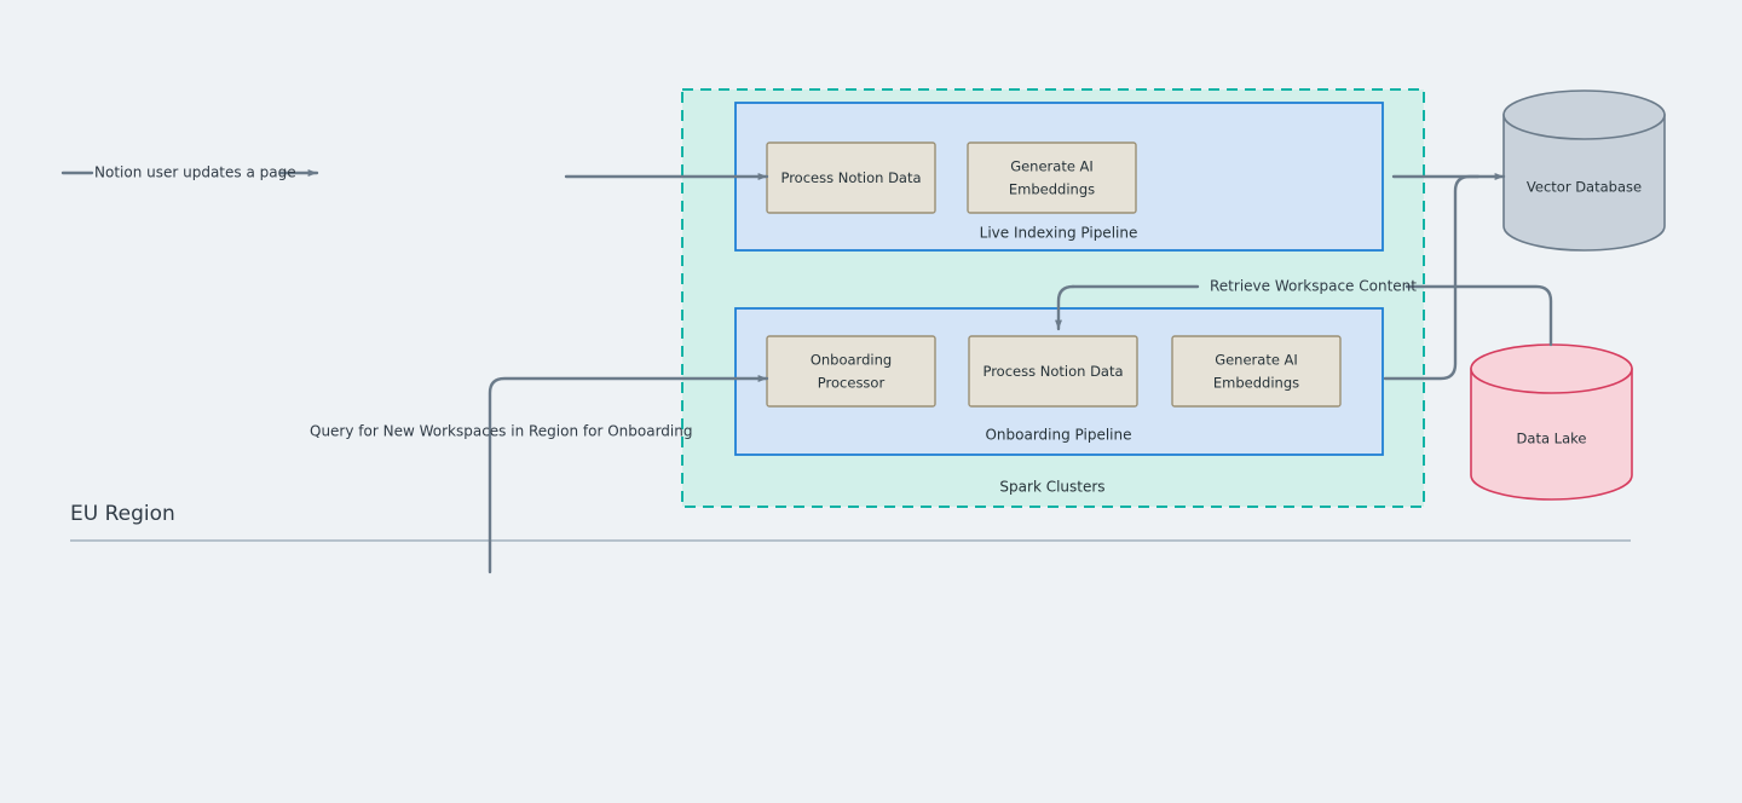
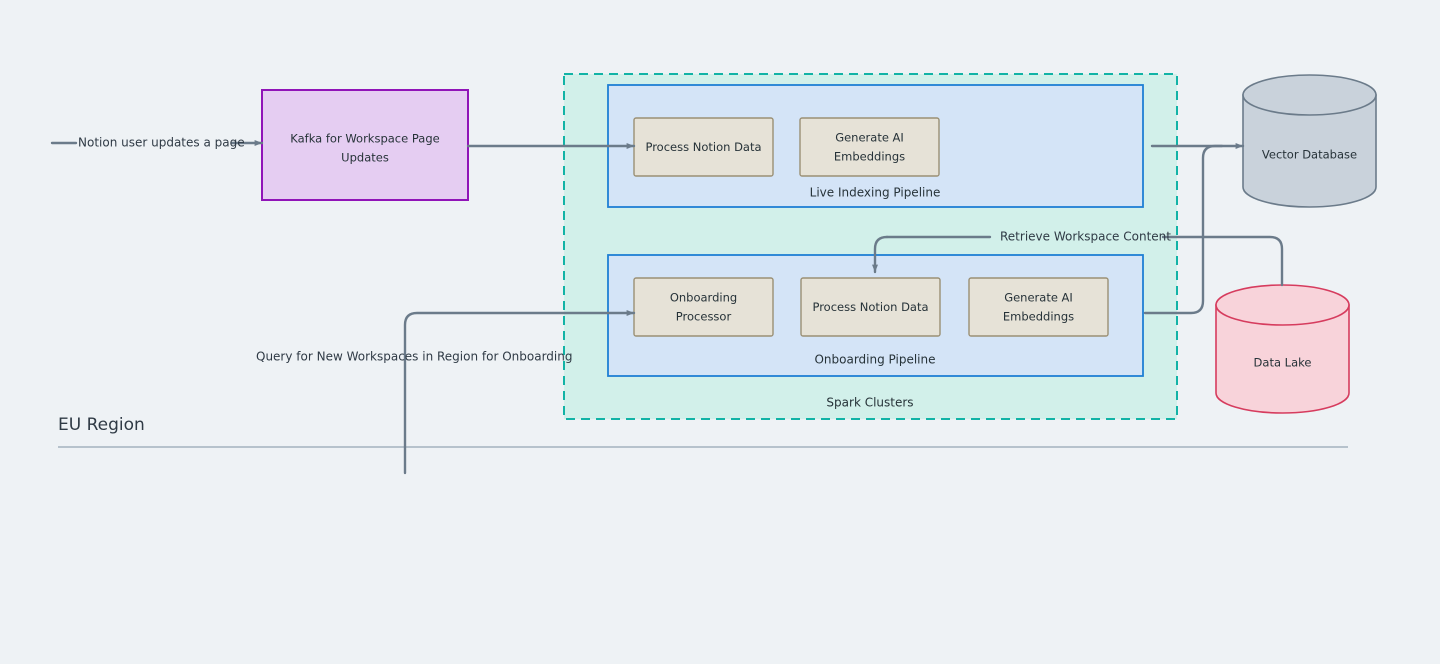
  EU Region
  Spark Clusters
  Process Notion Data
  Generate AI
  Embeddings
  Live Indexing Pipeline
  Onboarding
  Processor
  Process Notion Data
  Generate AI
  Embeddings
  Onboarding Pipeline
+ Kafka for Workspace Page
+ Updates
  Vector Database
  Data Lake
  Notion user updates a page
  Retrieve Workspace Content
  Query for New Workspaces in Region for Onboarding
